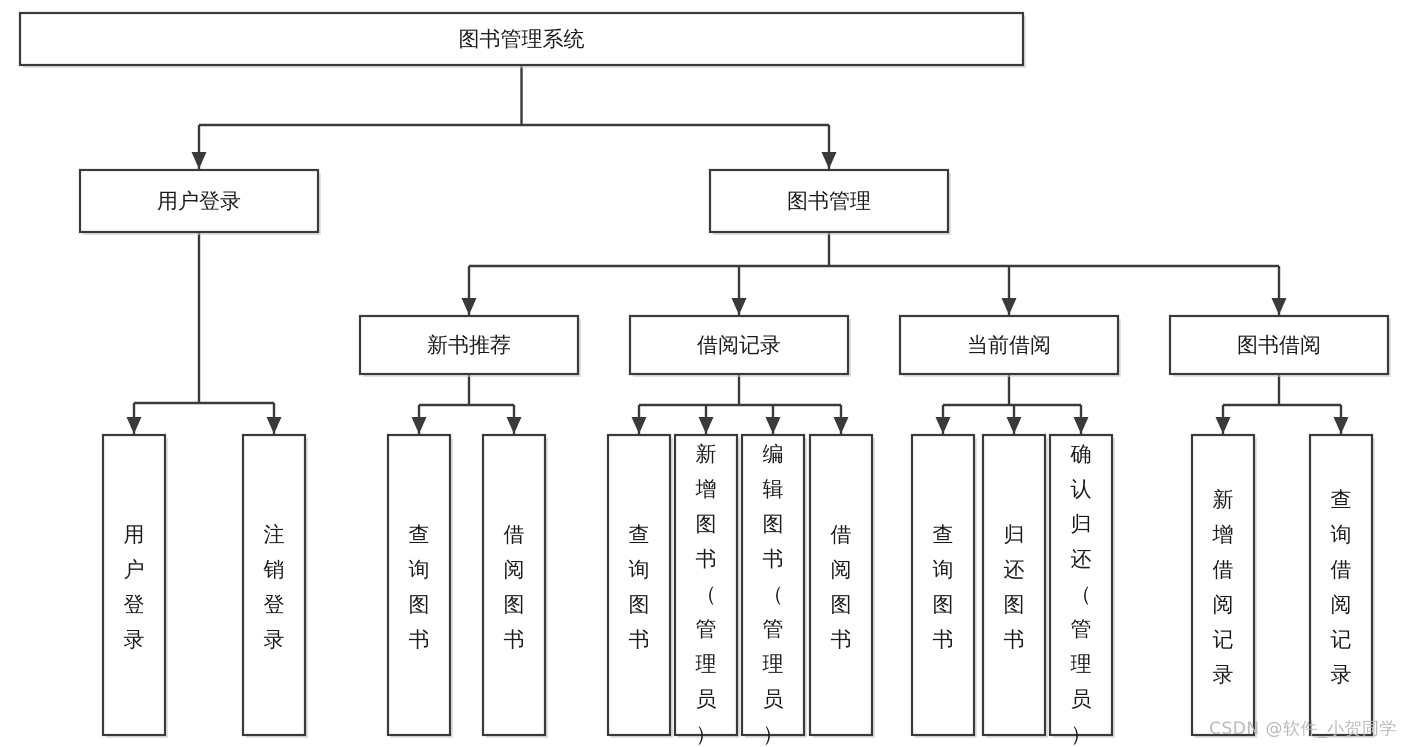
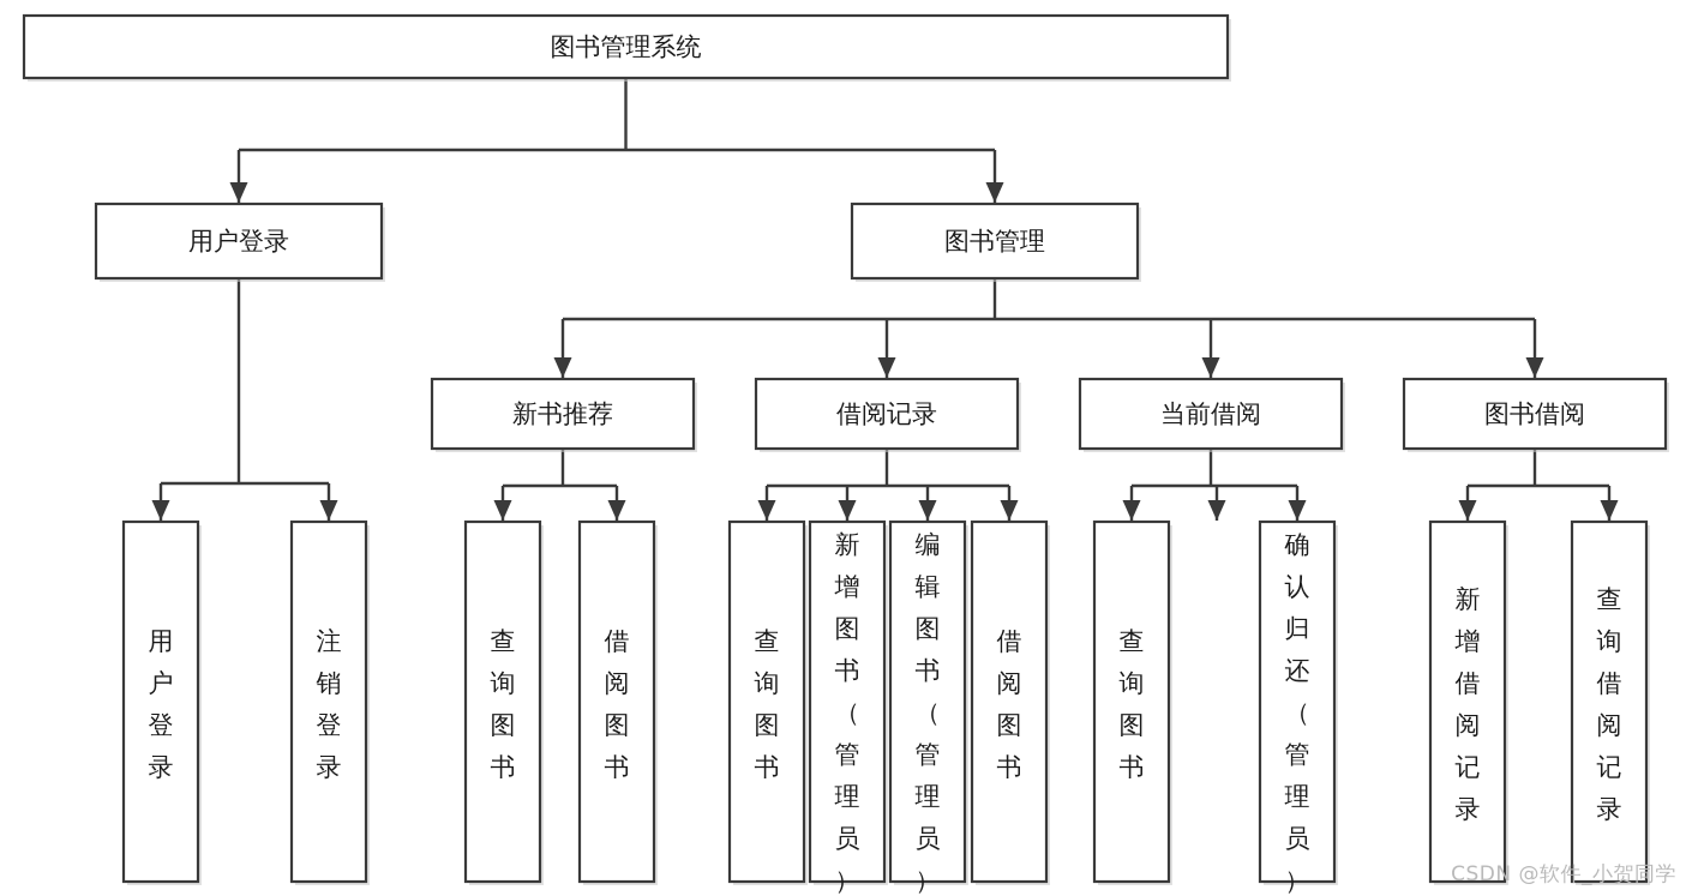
  图书管理系统
  用户登录
  用户登录
  注销登录
  图书管理
  新书推荐
  查询图书
  借阅图书
  借阅记录
  查询图书
  新增图书（管理员）
  编辑图书（管理员）
  借阅图书
  当前借阅
  查询图书
- 归还图书
  确认归还（管理员）
  图书借阅
  新增借阅记录
  查询借阅记录
  CSDN @软件_小贺同学
